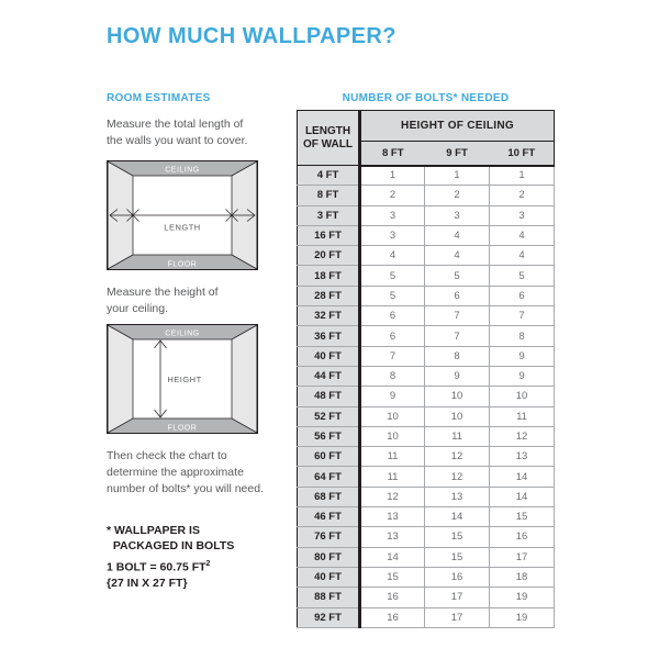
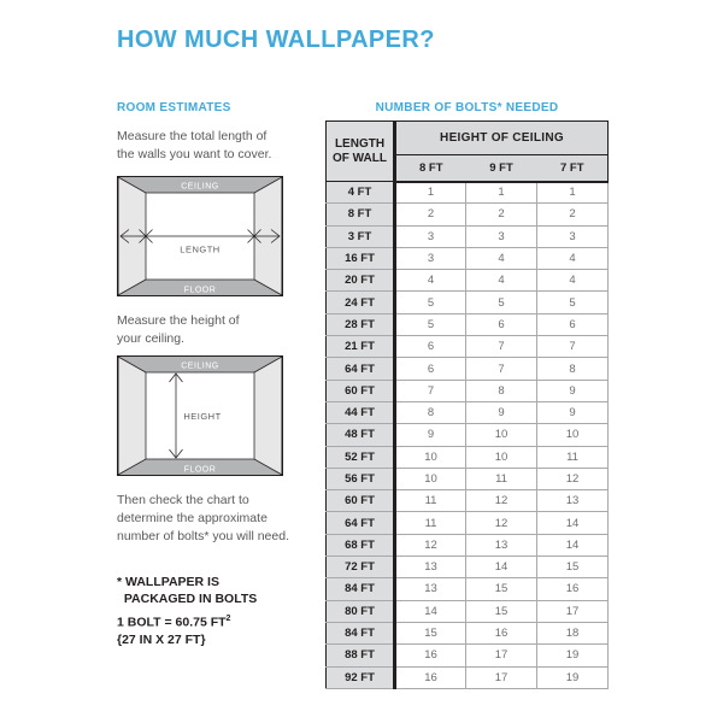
  HOW MUCH WALLPAPER?
  ROOM ESTIMATES
  Measure the total length of
  the walls you want to cover.
  LENGTH
  Measure the height of
  your ceiling.
  HEIGHT
  Then check the chart to
  determine the approximate
  number of bolts* you will need.
  * WALLPAPER IS
  PACKAGED IN BOLTS
  1 BOLT = 60.75 FT
  {27 IN X 27 FT}
  NUMBER OF BOLTS* NEEDED
  LENGTH OF WALL	HEIGHT OF CEILING
- 8 FT	9 FT	10 FT
+ 8 FT	9 FT	7 FT
  4 FT	1	1	1
  8 FT	2	2	2
  3 FT	3	3	3
  16 FT	3	4	4
  20 FT	4	4	4
- 18 FT	5	5	5
+ 24 FT	5	5	5
  28 FT	5	6	6
- 32 FT	6	7	7
+ 21 FT	6	7	7
- 36 FT	6	7	8
+ 64 FT	6	7	8
- 40 FT	7	8	9
+ 60 FT	7	8	9
  44 FT	8	9	9
  48 FT	9	10	10
  52 FT	10	10	11
  56 FT	10	11	12
  60 FT	11	12	13
  64 FT	11	12	14
  68 FT	12	13	14
- 46 FT	13	14	15
+ 72 FT	13	14	15
- 76 FT	13	15	16
+ 84 FT	13	15	16
  80 FT	14	15	17
- 40 FT	15	16	18
+ 84 FT	15	16	18
  88 FT	16	17	19
  92 FT	16	17	19
